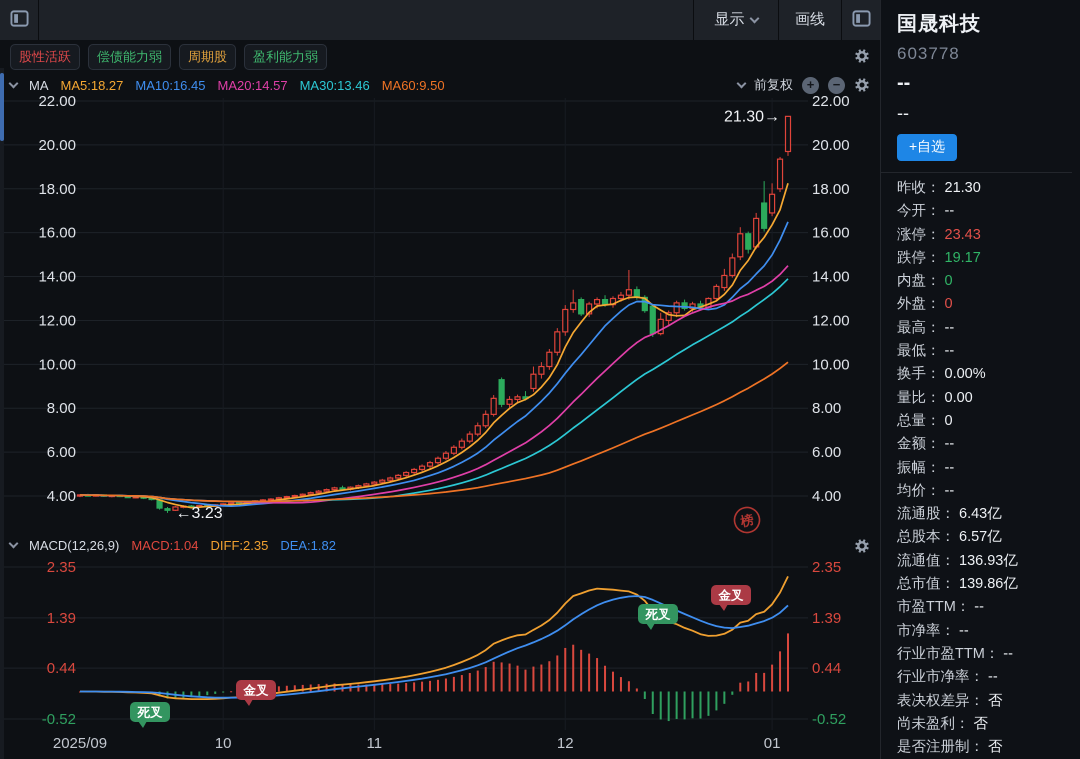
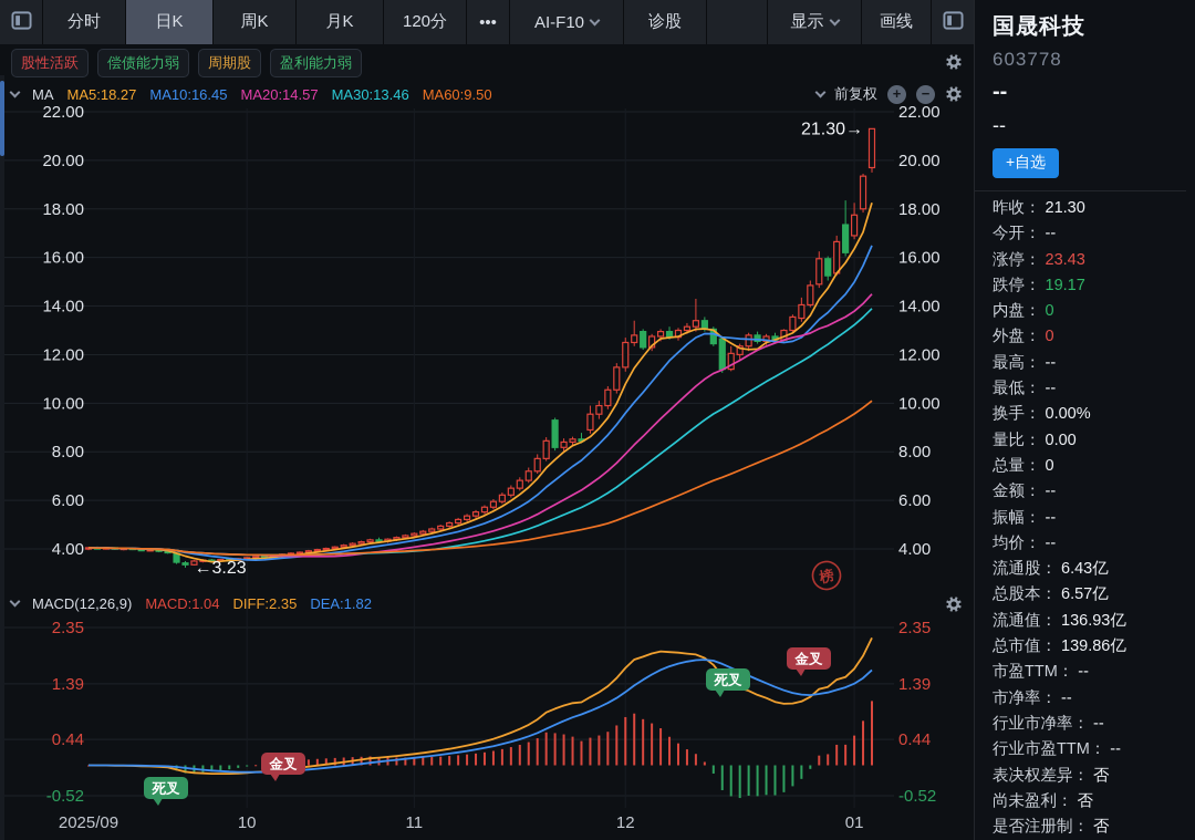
+ 分时
+ 日K
+ 周K
+ 月K
+ 120分
+ •••
+ AI-F10
+ 诊股
  显示
  画线
  22.00
  22.00
  20.00
  20.00
  18.00
  18.00
  16.00
  16.00
  14.00
  14.00
  12.00
  12.00
  10.00
  10.00
  8.00
  8.00
  6.00
  6.00
  4.00
  4.00
  2.35
  2.35
  1.39
  1.39
  0.44
  0.44
  -0.52
  -0.52
  2025/09
  10
  11
  12
  01
  21.30→
  ←3.23
  死叉
  金叉
  死叉
  金叉
  股性活跃
  偿债能力弱
  周期股
  盈利能力弱
  MA
  MA5:18.27
  MA10:16.45
  MA20:14.57
  MA30:13.46
  MA60:9.50
  前复权
  +
  −
  MACD(12,26,9)
  MACD:1.04
  DIFF:2.35
  DEA:1.82
  国晟科技
  603778
  --
  --
  +自选
  昨收：
  21.30
  今开：
  --
  涨停：
  23.43
  跌停：
  19.17
  内盘：
  0
  外盘：
  0
  最高：
  --
  最低：
  --
  换手：
  0.00%
  量比：
  0.00
  总量：
  0
  金额：
  --
  振幅：
  --
  均价：
  --
  流通股：
  6.43亿
  总股本：
  6.57亿
  流通值：
  136.93亿
  总市值：
  139.86亿
  市盈TTM：
  --
  市净率：
  --
- 行业市盈TTM：
+ 行业市净率：
  --
- 行业市净率：
+ 行业市盈TTM：
  --
  表决权差异：
  否
  尚未盈利：
  否
  是否注册制：
  否
